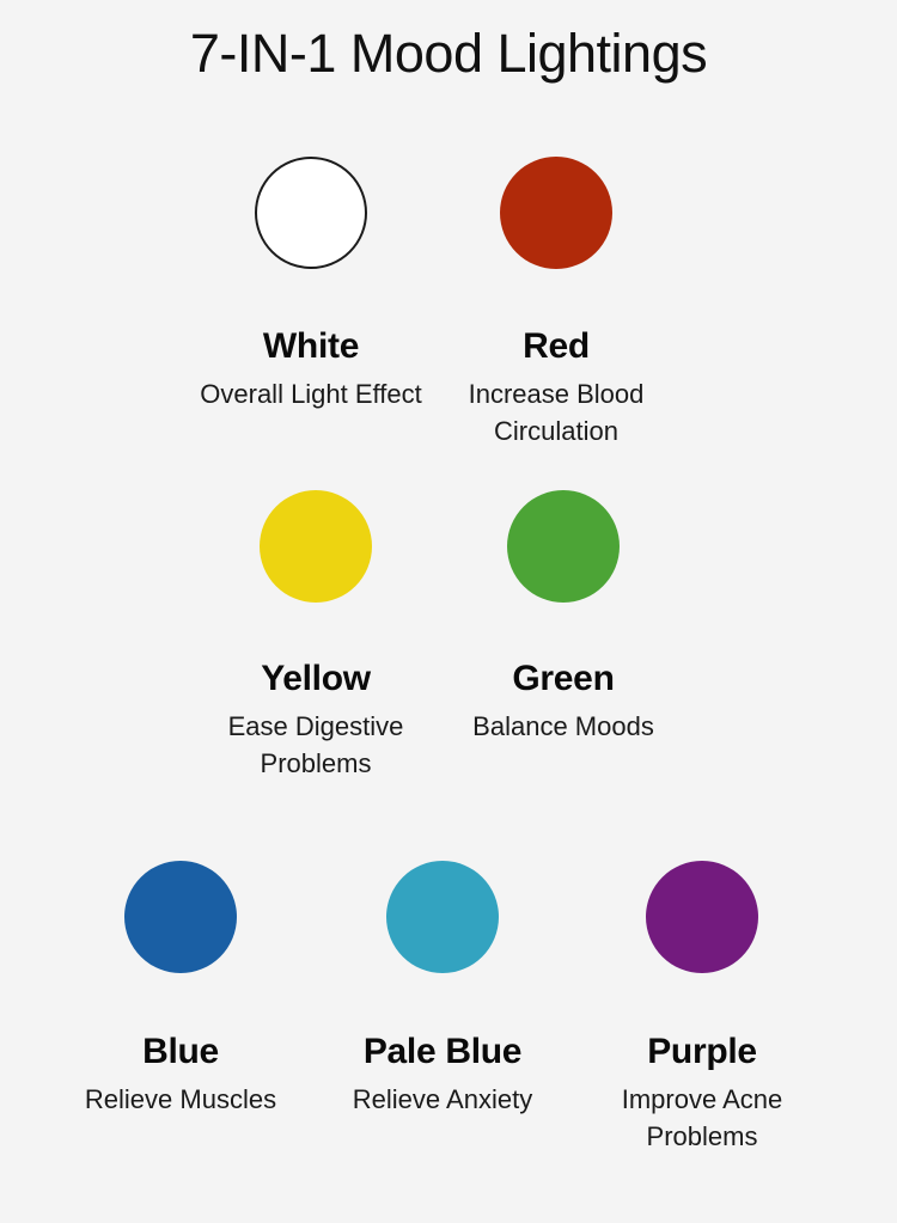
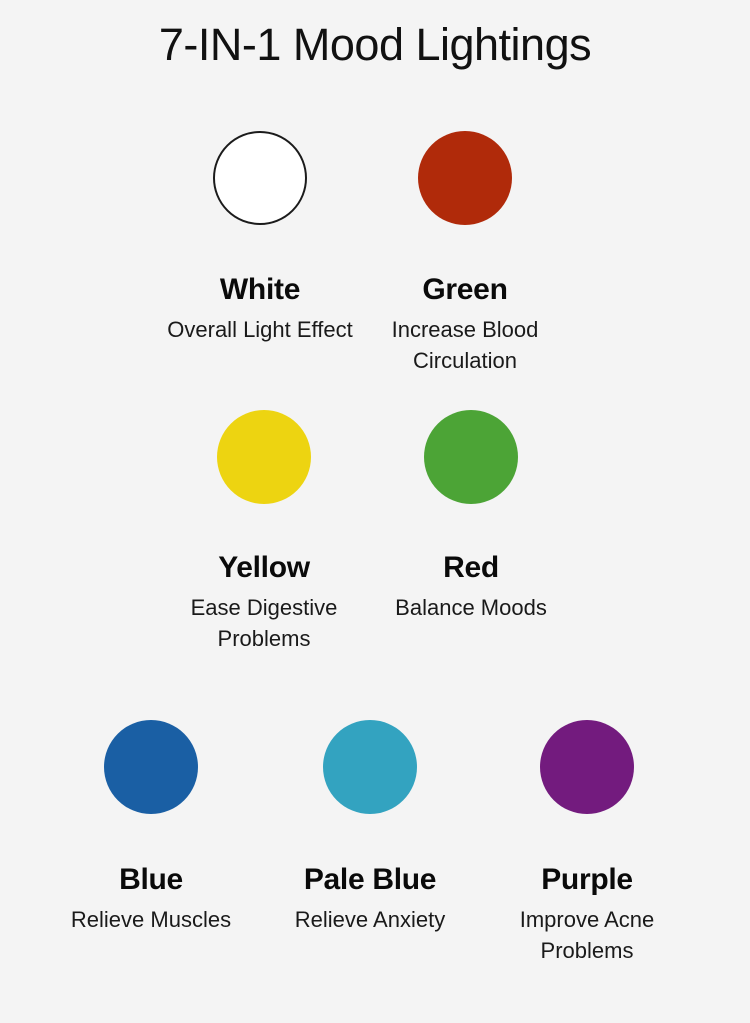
  7-IN-1 Mood Lightings
  White
  Overall Light Effect
- Red
+ Green
  Increase Blood Circulation
  Yellow
  Ease Digestive Problems
- Green
+ Red
  Balance Moods
  Blue
  Relieve Muscles
  Pale Blue
  Relieve Anxiety
  Purple
  Improve Acne Problems
